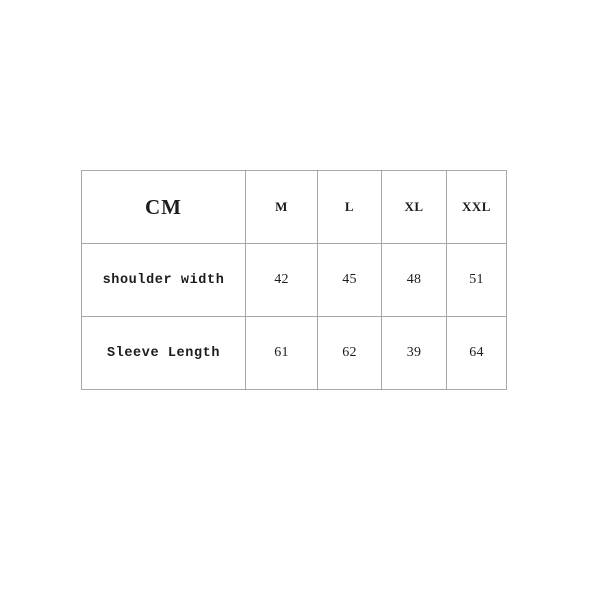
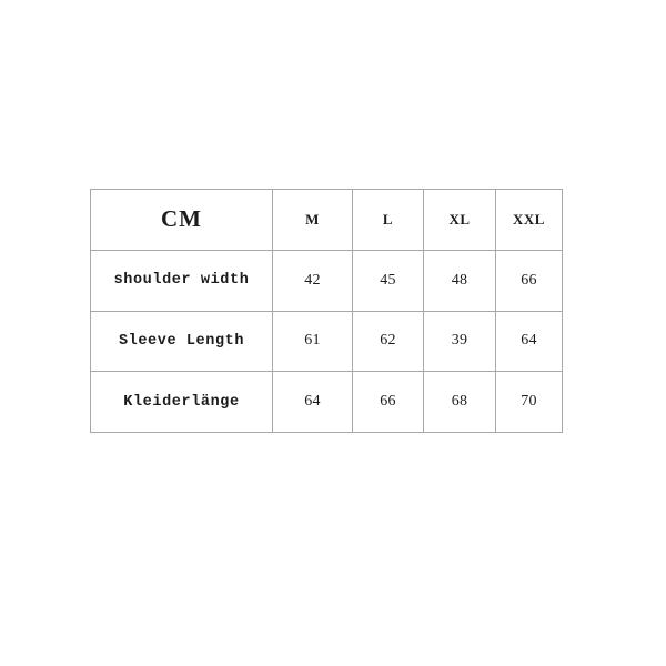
  CM	M	L	XL	XXL
- shoulder width	42	45	48	51
+ shoulder width	42	45	48	66
  Sleeve Length	61	62	39	64
+ Kleiderlänge	64	66	68	70
